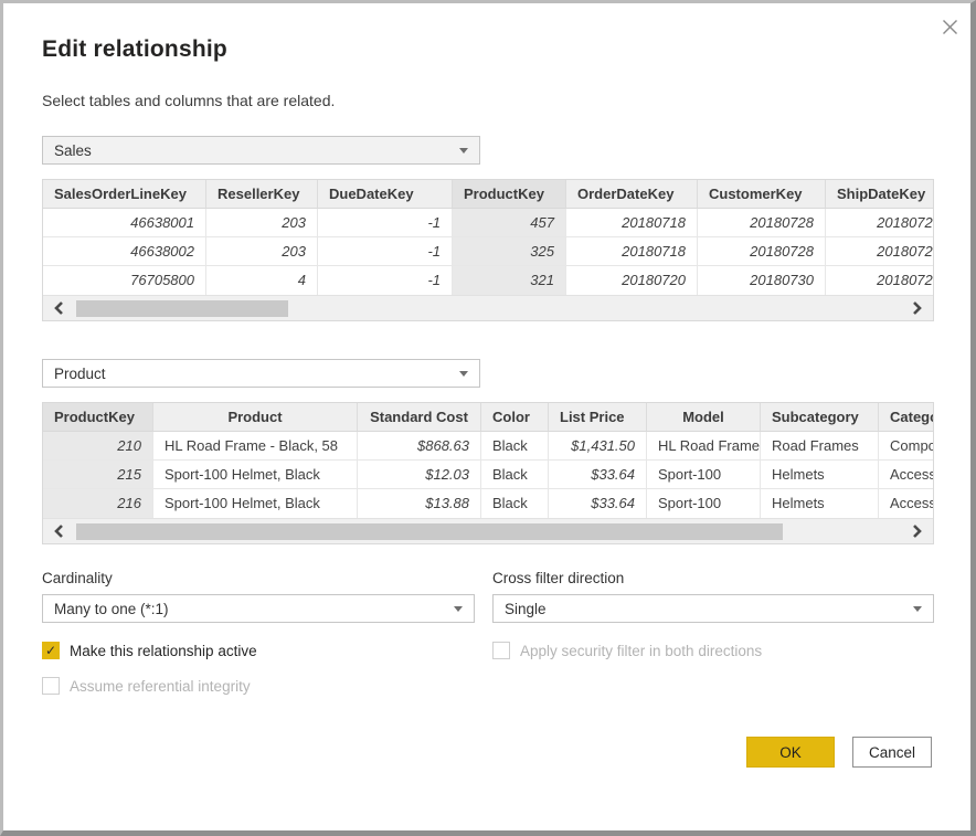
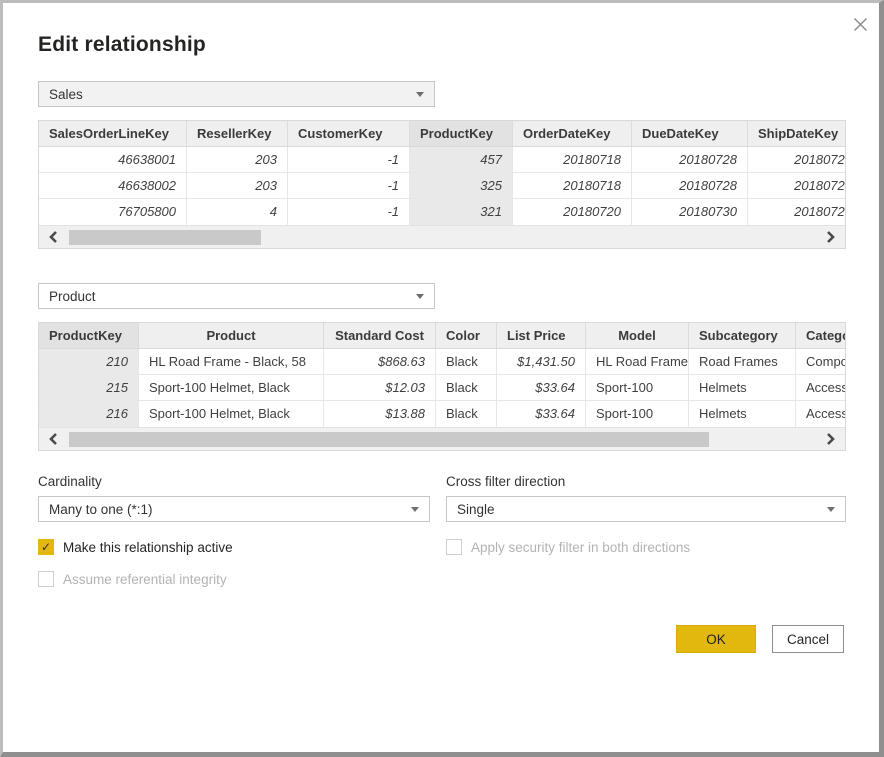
  Edit relationship
- Select tables and columns that are related.
  Sales
  SalesOrderLineKey
  ResellerKey
- DueDateKey
+ CustomerKey
  ProductKey
  OrderDateKey
- CustomerKey
+ DueDateKey
  ShipDateKey
  46638001
  203
  -1
  457
  20180718
  20180728
  2018072
  46638002
  203
  -1
  325
  20180718
  20180728
  2018072
  76705800
  4
  -1
  321
  20180720
  20180730
  2018072
  Product
  ProductKey
  Product
  Standard Cost
  Color
  List Price
  Model
  Subcategory
  210
  HL Road Frame - Black, 58
  $868.63
  Black
  $1,431.50
  HL Road Frame
  Road Frames
  215
  Sport-100 Helmet, Black
  $12.03
  Black
  $33.64
  Sport-100
  Helmets
  216
  Sport-100 Helmet, Black
  $13.88
  Black
  $33.64
  Sport-100
  Helmets
  Cardinality
  Many to one (*:1)
  ✓
  Make this relationship active
  Assume referential integrity
  Cross filter direction
  Single
  Apply security filter in both directions
  OK
  Cancel
